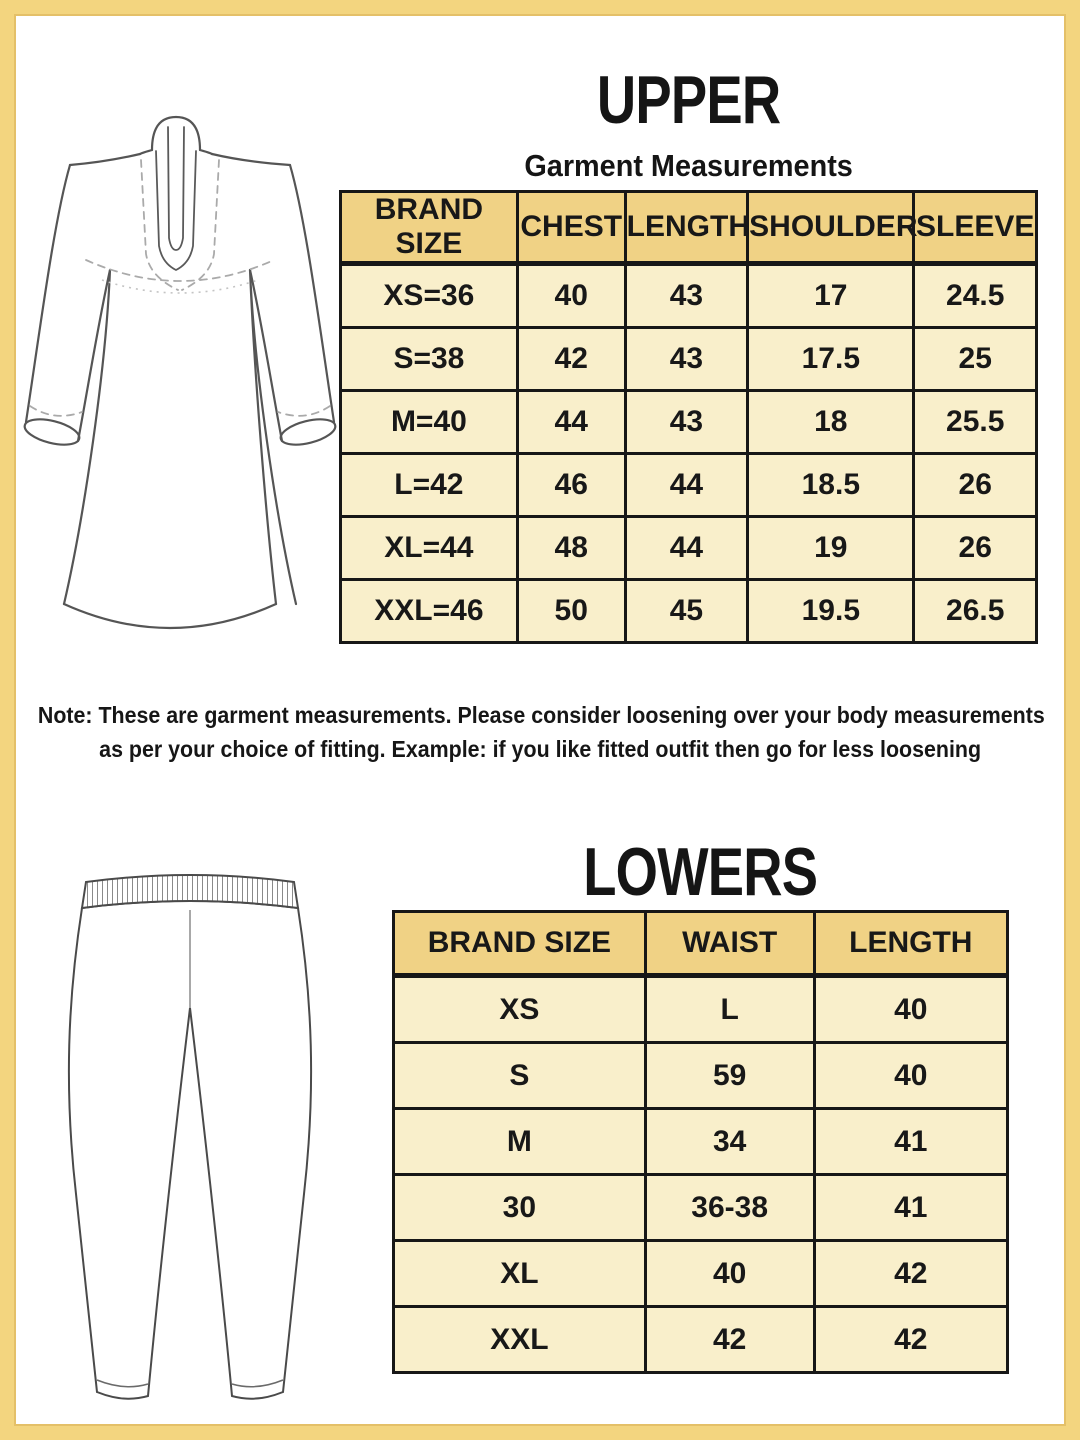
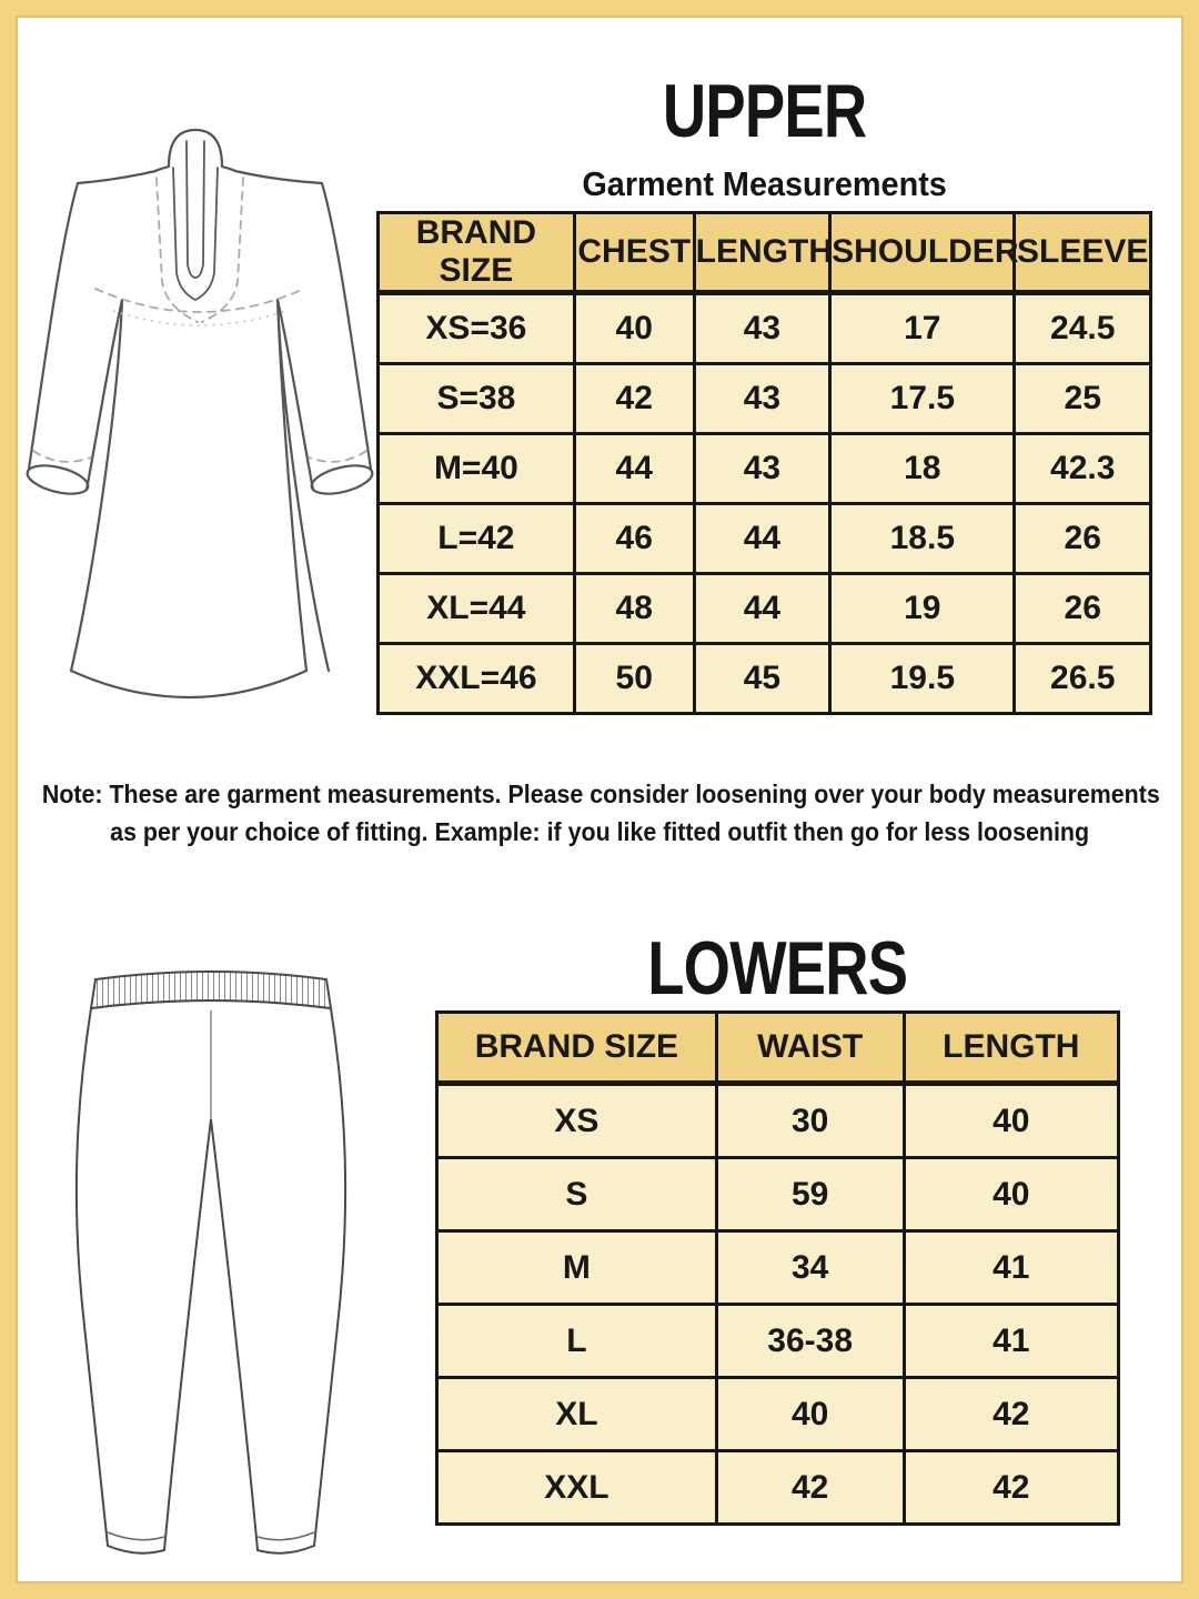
  UPPER
  Garment Measurements
  BRAND SIZE	CHEST	LENGTH	SHOULDER	SLEEVE
  XS=36	40	43	17	24.5
  S=38	42	43	17.5	25
- M=40	44	43	18	25.5
+ M=40	44	43	18	42.3
  L=42	46	44	18.5	26
  XL=44	48	44	19	26
  XXL=46	50	45	19.5	26.5
  Note: These are garment measurements. Please consider loosening over your body measurements
  as per your choice of fitting. Example: if you like fitted outfit then go for less loosening
  LOWERS
  BRAND SIZE	WAIST	LENGTH
- XS	L	40
+ XS	30	40
  S	59	40
  M	34	41
- 30	36-38	41
+ L	36-38	41
  XL	40	42
  XXL	42	42
